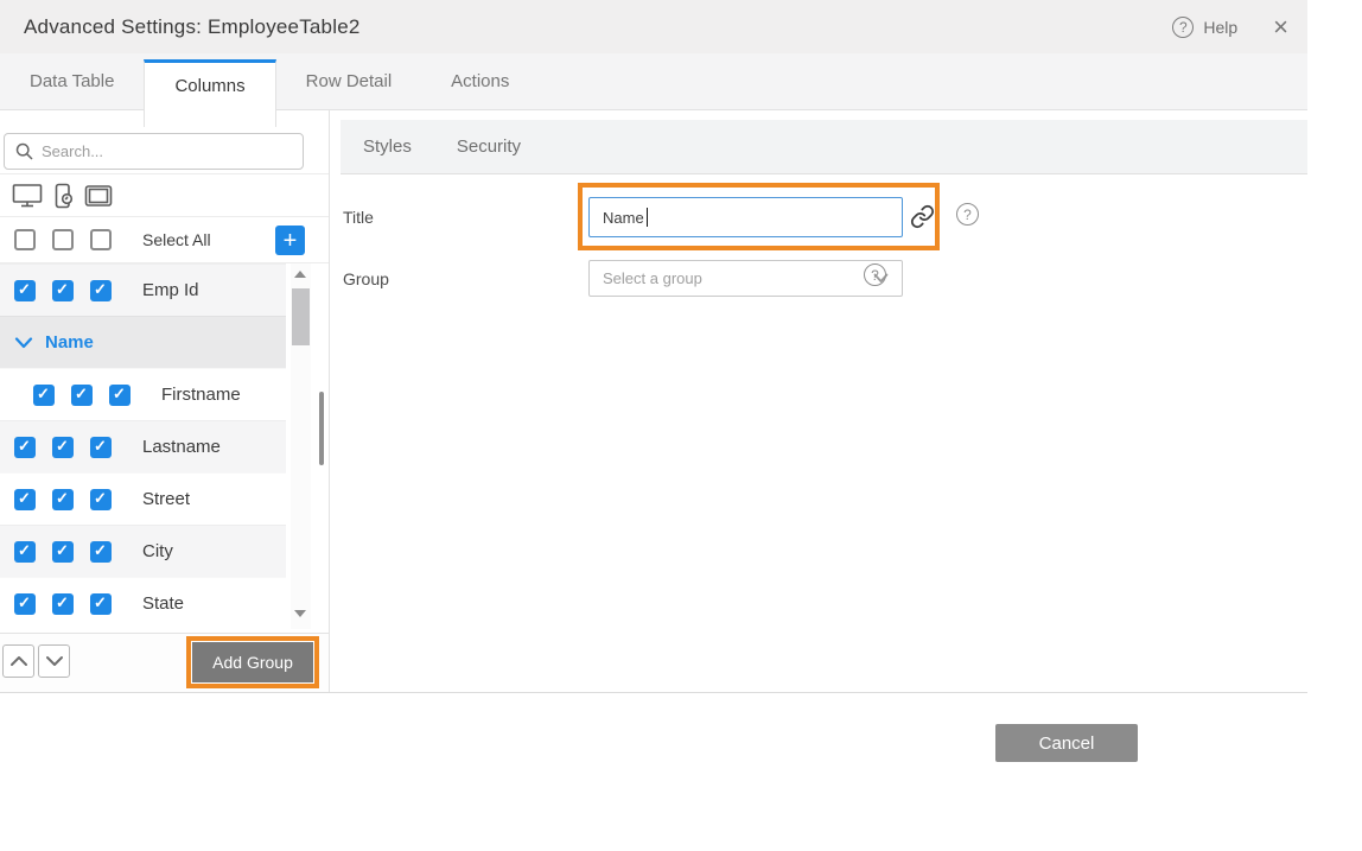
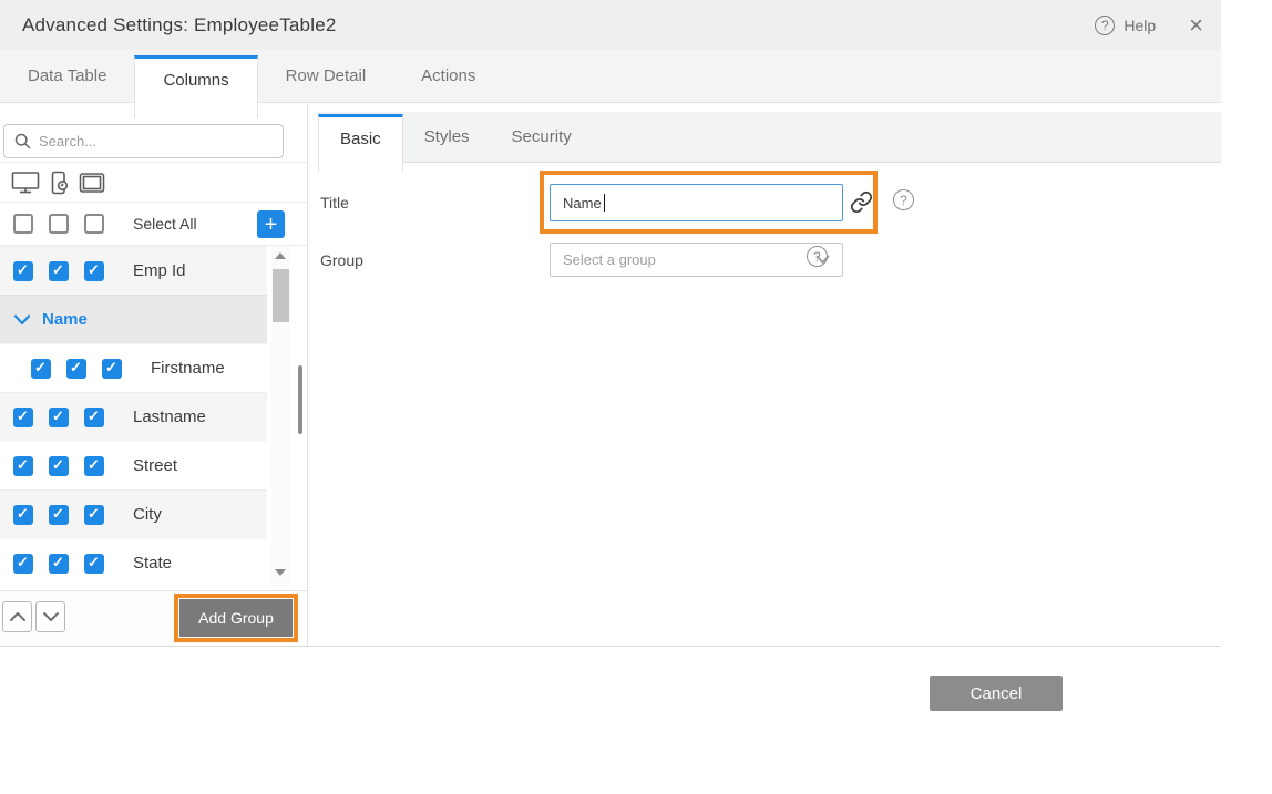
  Advanced Settings: EmployeeTable2
  ?
  Help
  ×
  Data Table
  Columns
  Row Detail
  Actions
  Search...
  Select All
  +
  Emp Id
  Name
  Firstname
  Lastname
  Street
  City
  State
  Add Group
+ Basic
  Styles
  Security
  Title
  Name
  ?
  Group
  Select a group
  ?
  Cancel
